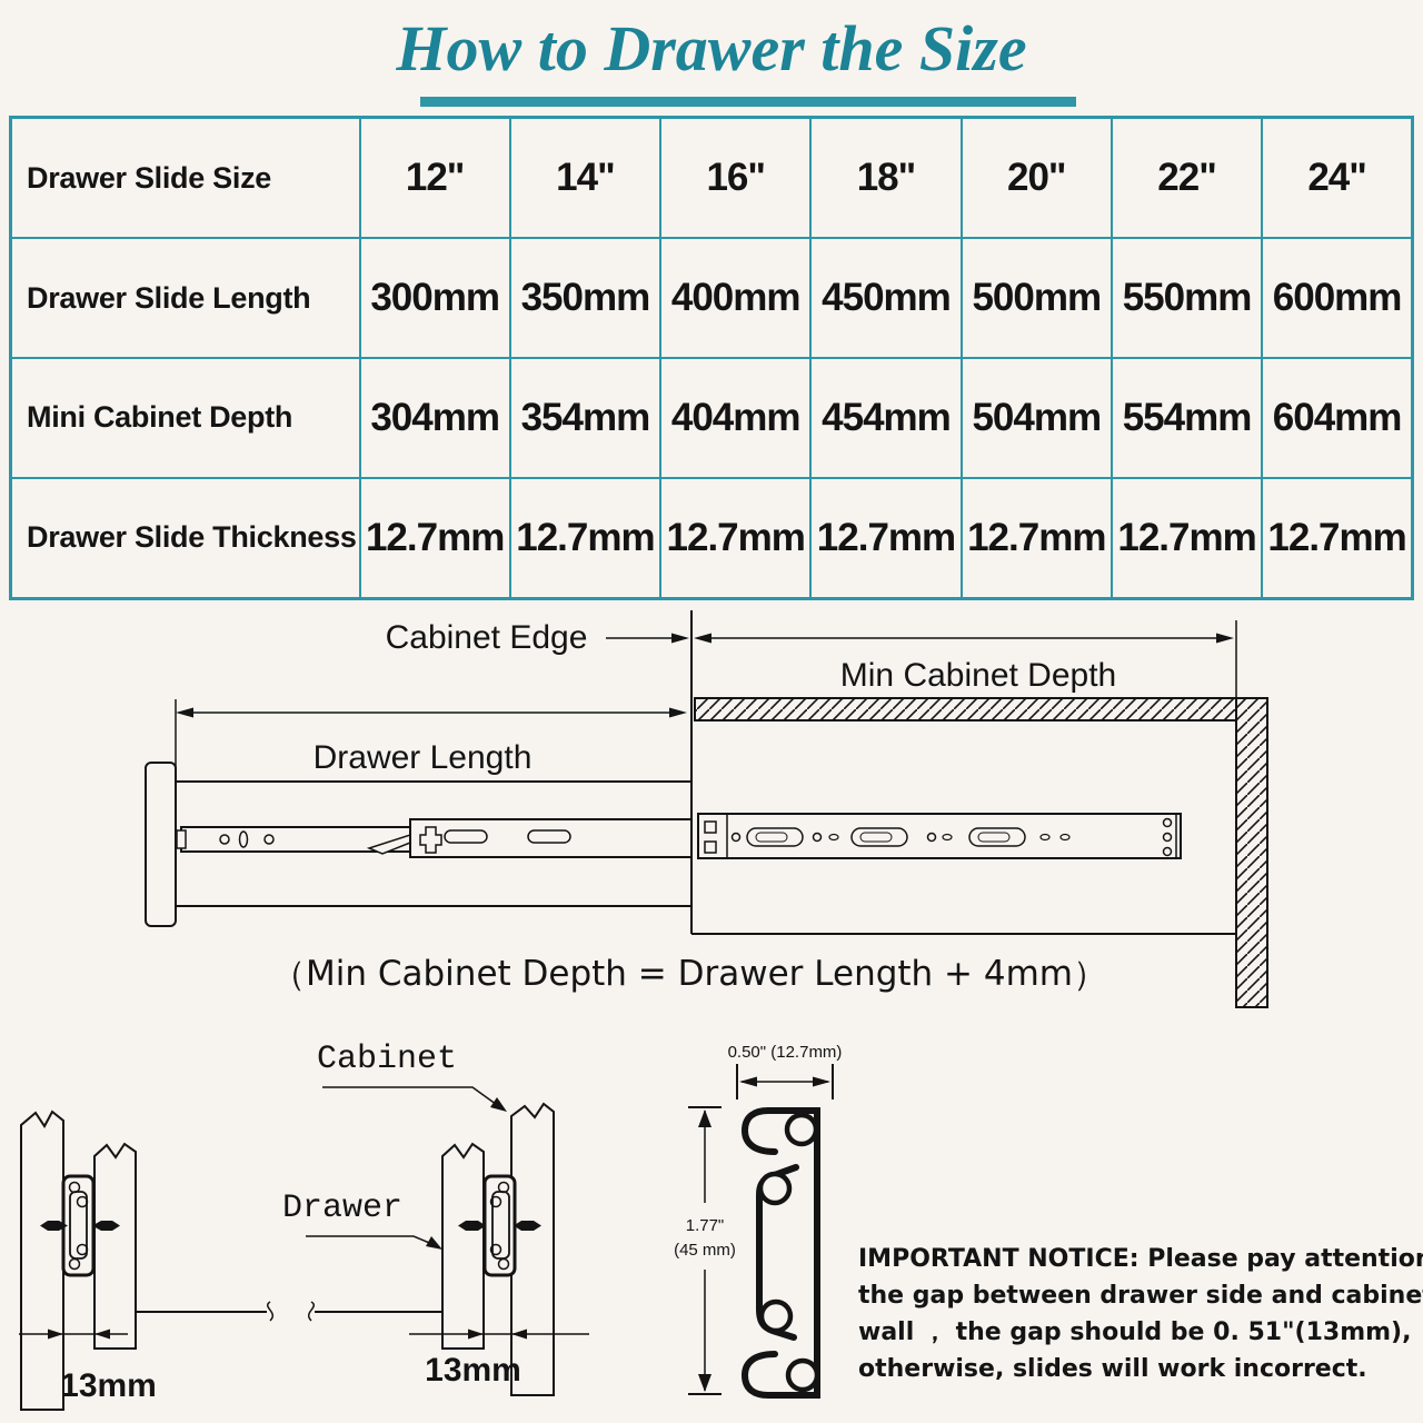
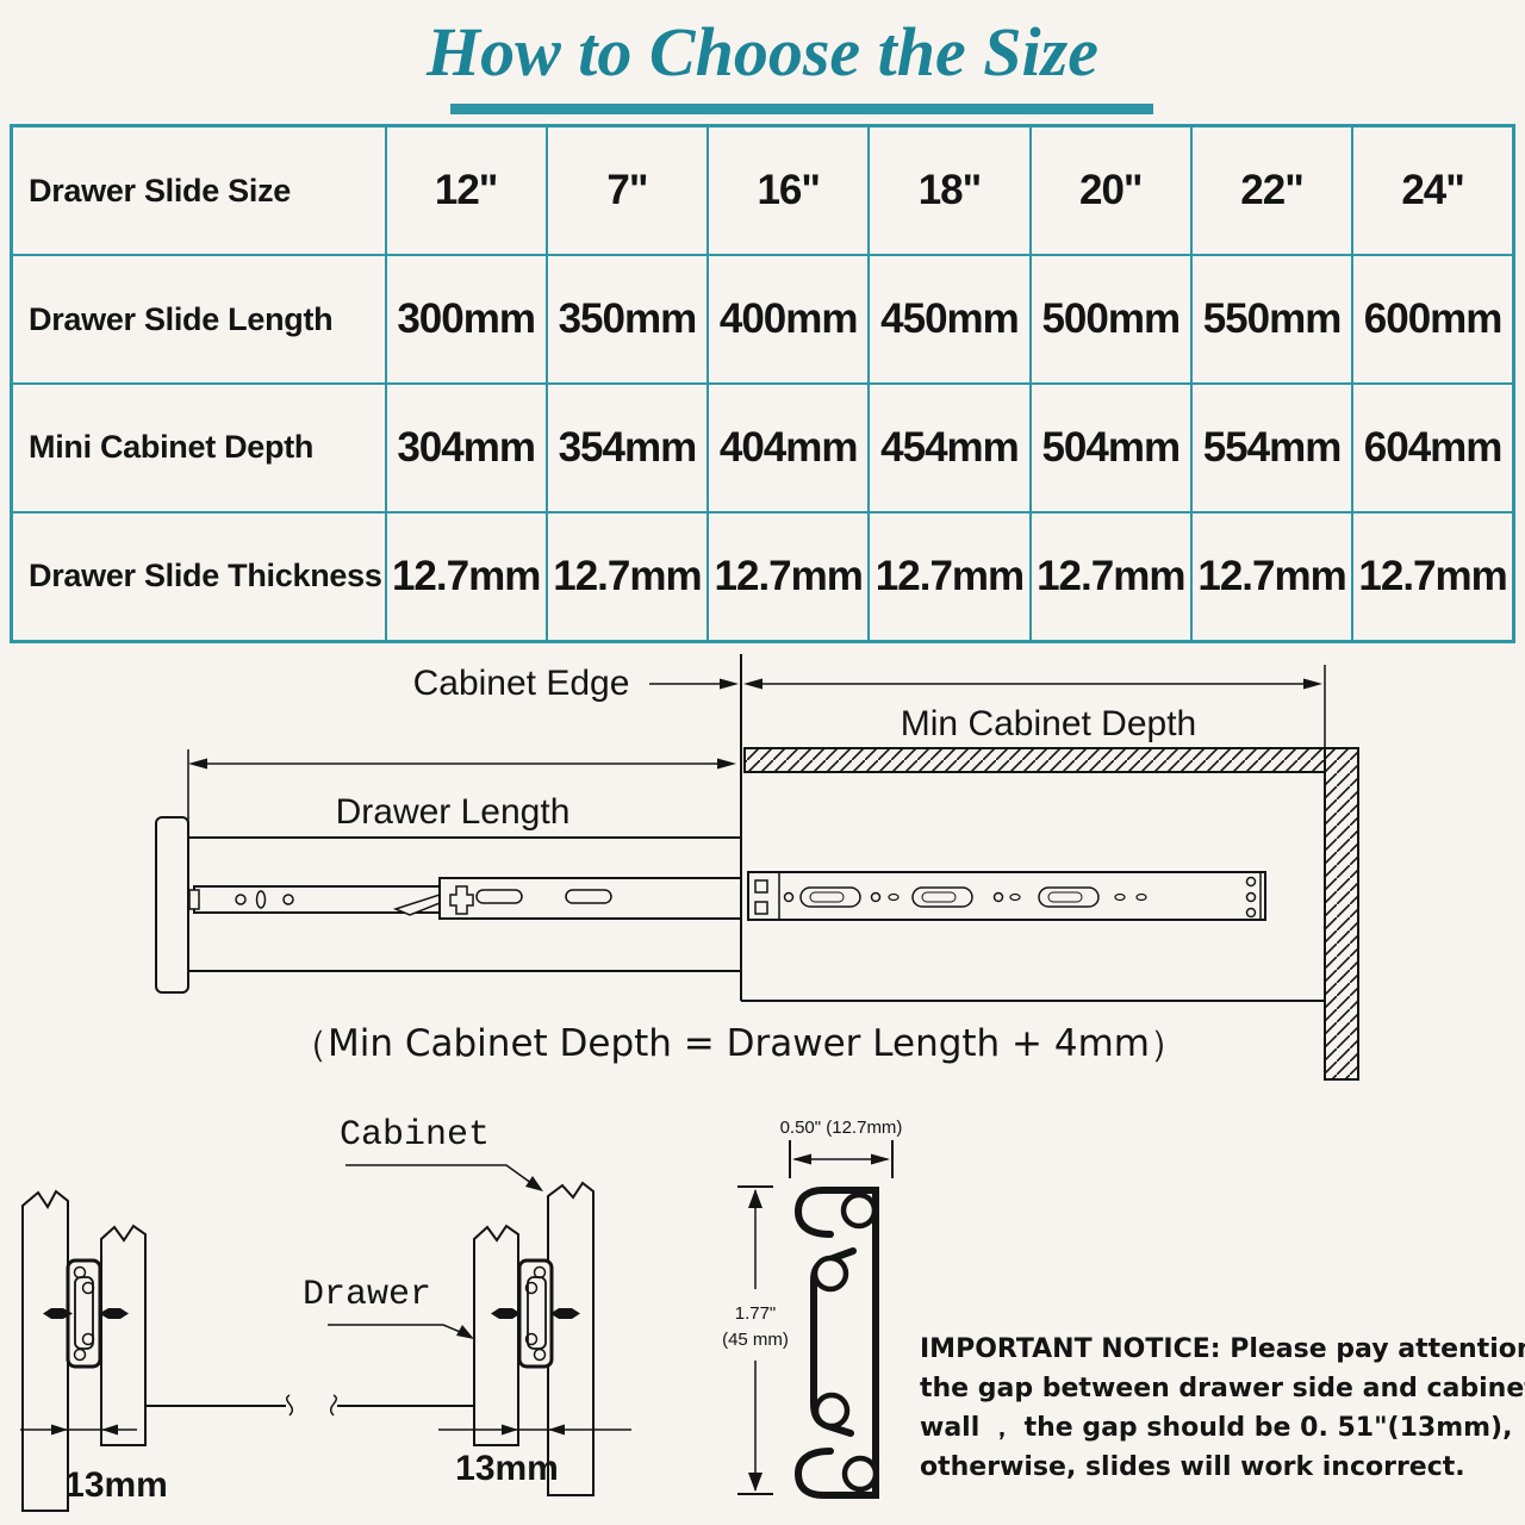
- How to Drawer the Size
+ How to Choose the Size
- Drawer Slide Size	12"	14"	16"	18"	20"	22"	24"
+ Drawer Slide Size	12"	7"	16"	18"	20"	22"	24"
  Drawer Slide Length	300mm	350mm	400mm	450mm	500mm	550mm	600mm
  Mini Cabinet Depth	304mm	354mm	404mm	454mm	504mm	554mm	604mm
  Drawer Slide Thickness	12.7mm	12.7mm	12.7mm	12.7mm	12.7mm	12.7mm	12.7mm
  Cabinet Edge
  Min Cabinet Depth
  Drawer Length
  （Min Cabinet Depth = Drawer Length + 4mm）
  Cabinet
  Drawer
  13mm
  13mm
  0.50" (12.7mm)
  1.77"
  (45 mm)
  IMPORTANT NOTICE: Please pay attentio
  the gap between drawer side and cabine
  wall ， the gap should be 0. 51"(13mm),
  otherwise, slides will work incorrect.
